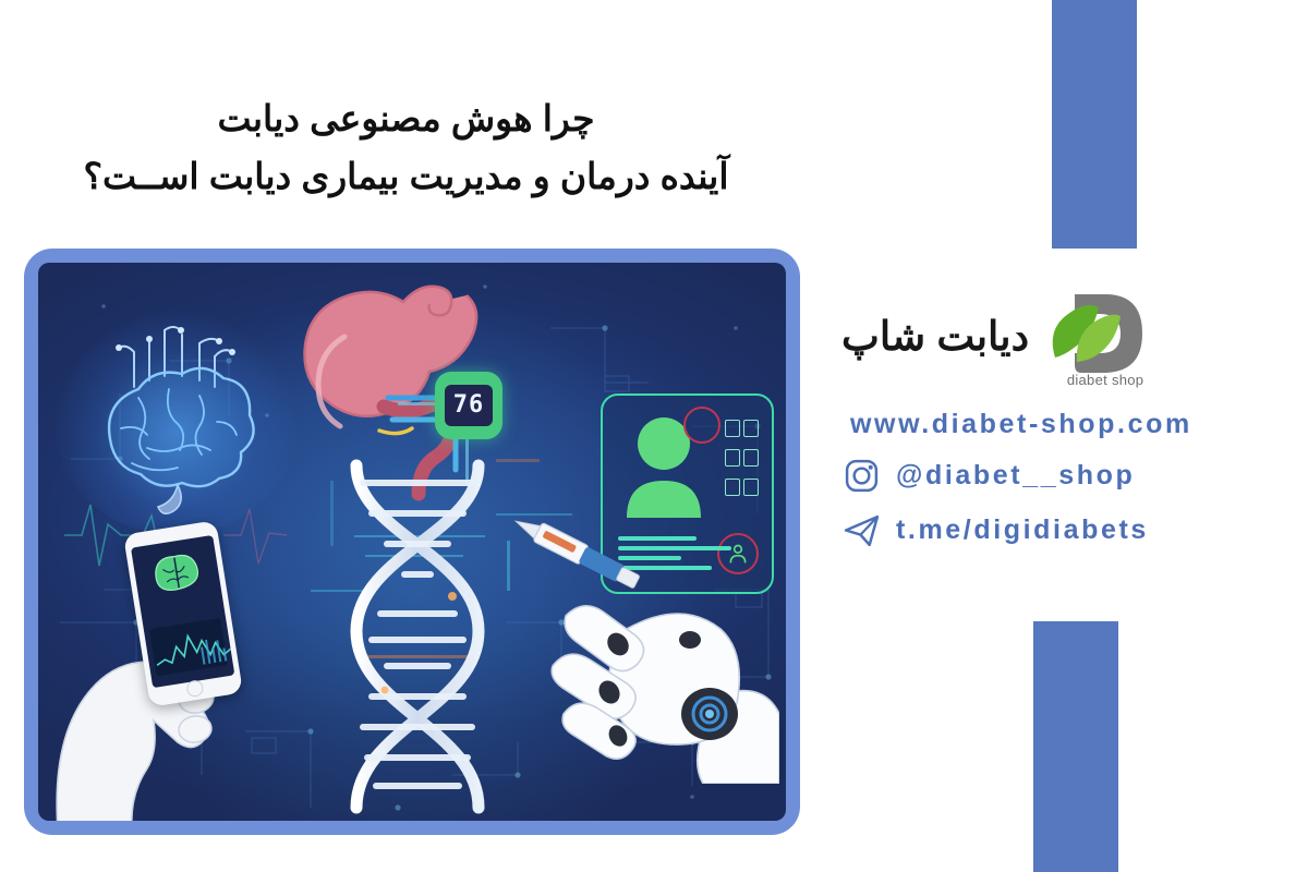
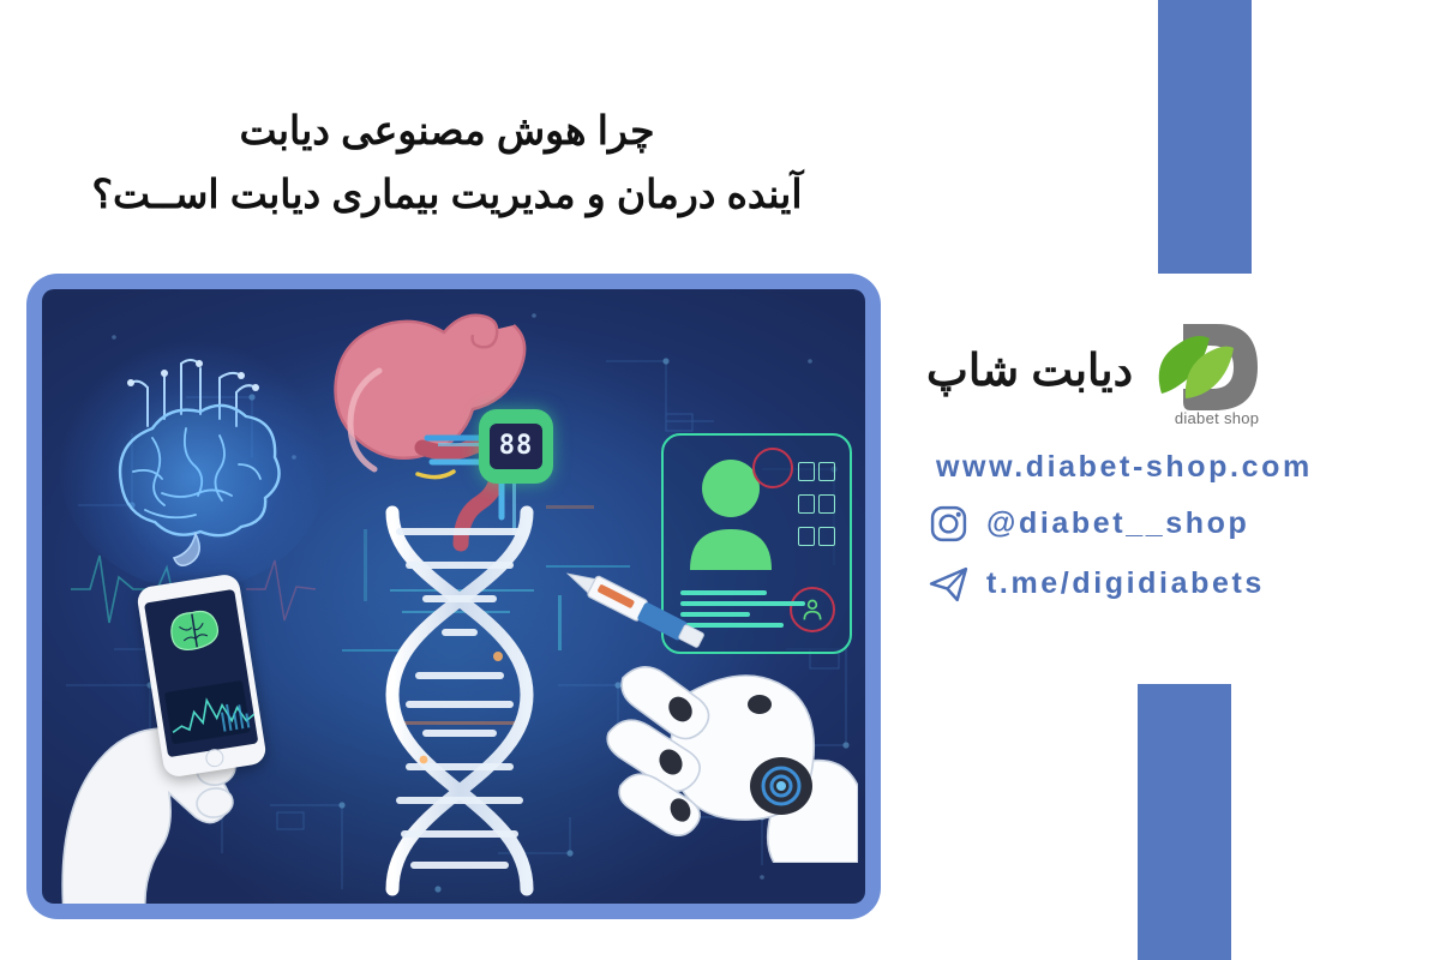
  چرا هوش مصنوعی دیابت
  آینده درمان و مدیریت بیماری دیابت اســت؟
- 76
+ 88
  دیابت شاپ
  diabet shop
  www.diabet-shop.com
  @diabet__shop
  t.me/digidiabets
